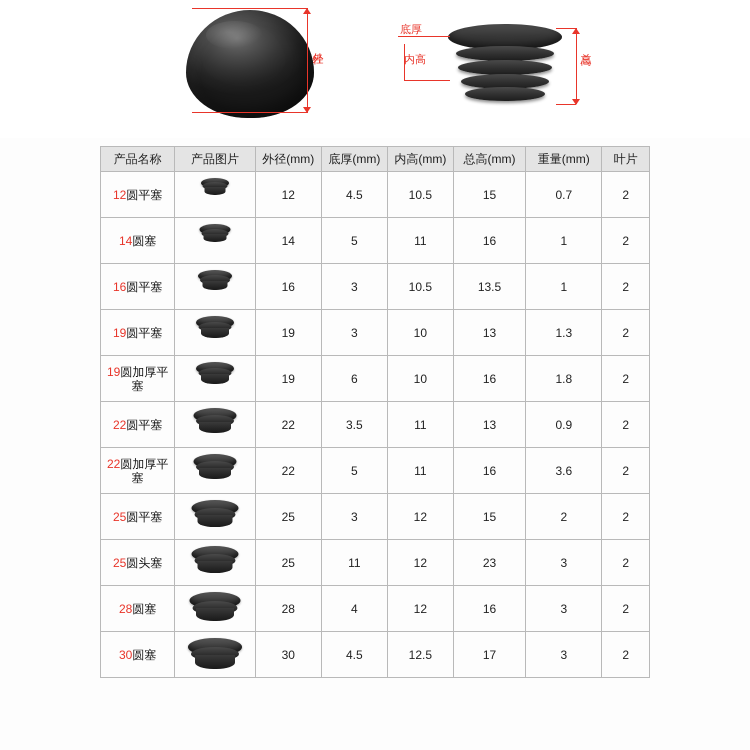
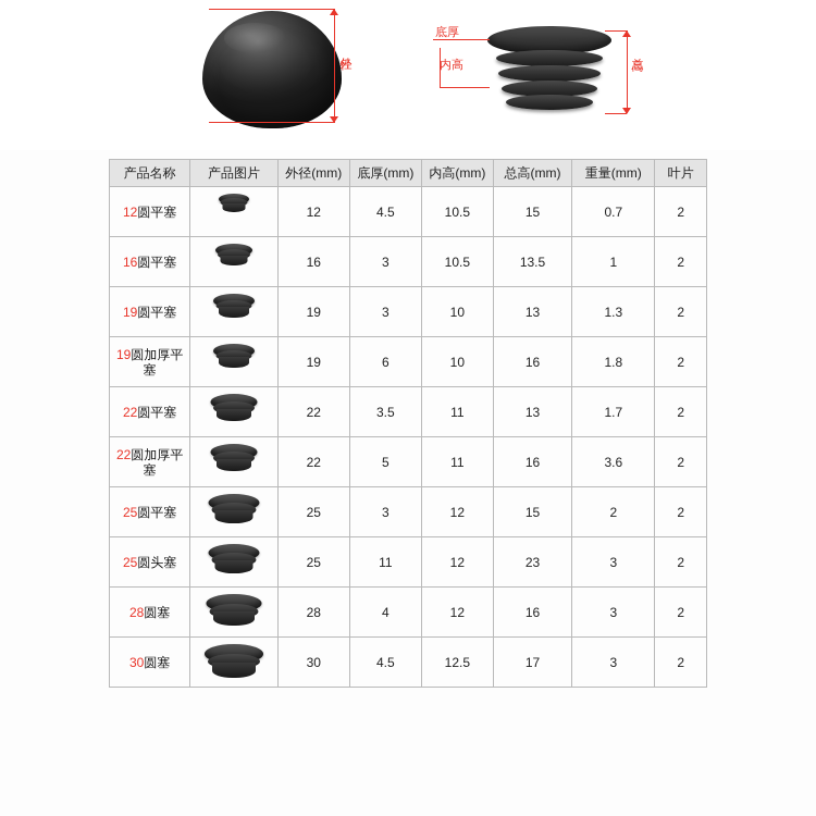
  底厚
  内高
  产品名称	产品图片	外径(mm)	底厚(mm)	内高(mm)	总高(mm)	重量(mm)	叶片
  12圆平塞		12	4.5	10.5	15	0.7	2
- 14圆塞		14	5	11	16	1	2
  16圆平塞		16	3	10.5	13.5	1	2
  19圆平塞		19	3	10	13	1.3	2
  19圆加厚平塞		19	6	10	16	1.8	2
- 22圆平塞		22	3.5	11	13	0.9	2
+ 22圆平塞		22	3.5	11	13	1.7	2
  22圆加厚平塞		22	5	11	16	3.6	2
  25圆平塞		25	3	12	15	2	2
  25圆头塞		25	11	12	23	3	2
  28圆塞		28	4	12	16	3	2
  30圆塞		30	4.5	12.5	17	3	2
